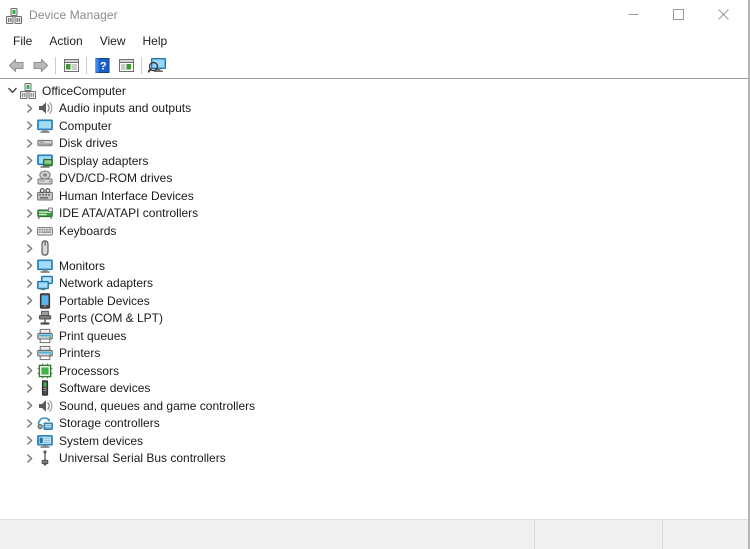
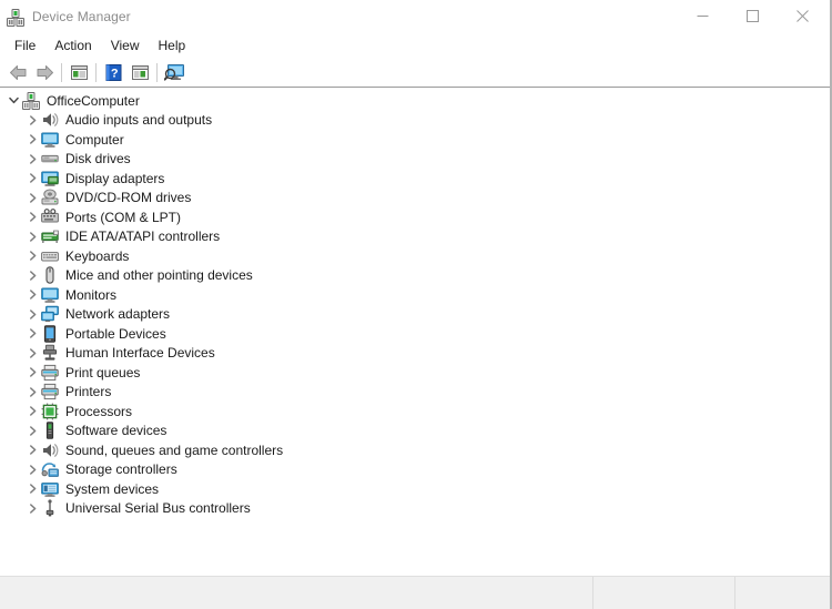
  Device Manager
  File
  Action
  View
  Help
  ?
  OfficeComputer
  Audio inputs and outputs
  Computer
  Disk drives
  Display adapters
  DVD/CD-ROM drives
- Human Interface Devices
+ Ports (COM & LPT)
  IDE ATA/ATAPI controllers
  Keyboards
+ Mice and other pointing devices
  Monitors
  Network adapters
  Portable Devices
- Ports (COM & LPT)
+ Human Interface Devices
  Print queues
  Printers
  Processors
  Software devices
  Sound, queues and game controllers
  Storage controllers
  System devices
  Universal Serial Bus controllers
